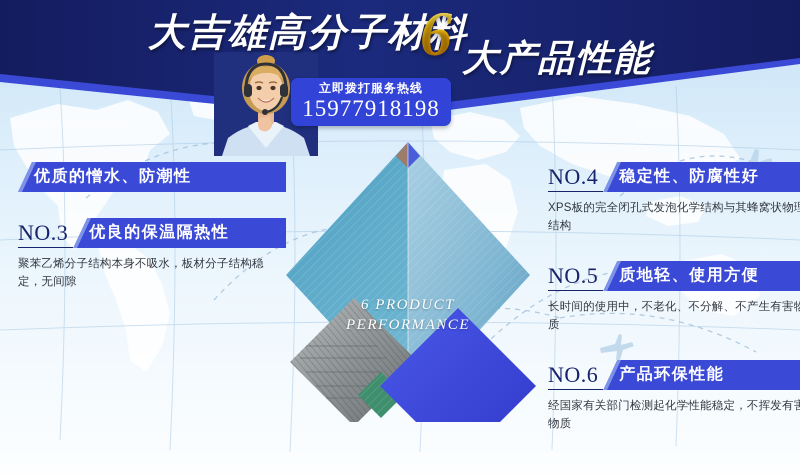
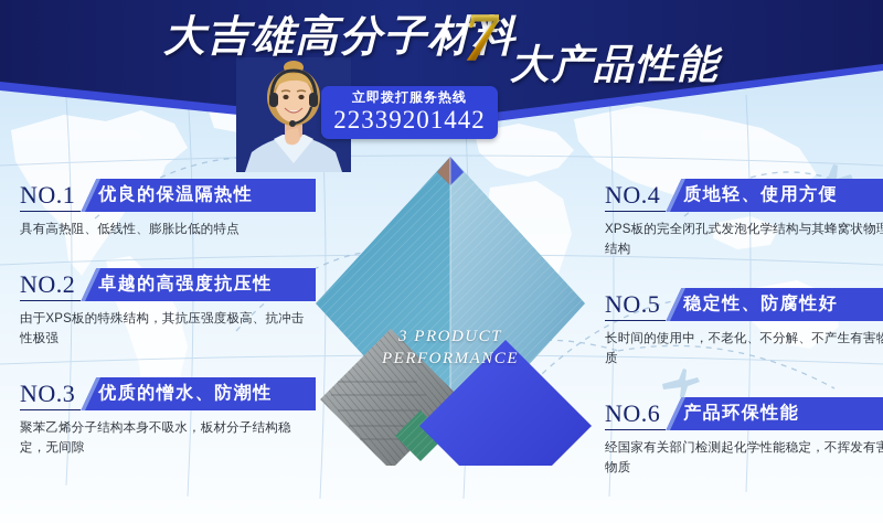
  大吉雄高分子材
- 6
+ 7
  大产品性能
  立即拨打服务热线
- 15977918198
+ 22339201442
- 6 PRODUCT
+ 3 PRODUCT
  PERFORMANCE
+ NO.1
- 优质的憎水、防潮性
+ 优良的保温隔热性
+ 具有高热阻、低线性、膨胀比低的特点
+ NO.2
+ 卓越的高强度抗压性
+ 由于XPS板的特殊结构，其抗压强度极高、抗冲击性极强
  NO.3
- 优良的保温隔热性
+ 优质的憎水、防潮性
  聚苯乙烯分子结构本身不吸水，板材分子结构稳定，无间隙
  NO.4
- 稳定性、防腐性好
+ 质地轻、使用方便
  XPS板的完全闭孔式发泡化学结构与其蜂窝状物结构
  NO.5
- 质地轻、使用方便
+ 稳定性、防腐性好
  长时间的使用中，不老化、不分解、不产生有害质
  NO.6
  产品环保性能
  经国家有关部门检测起化学性能稳定，不挥发有物质
